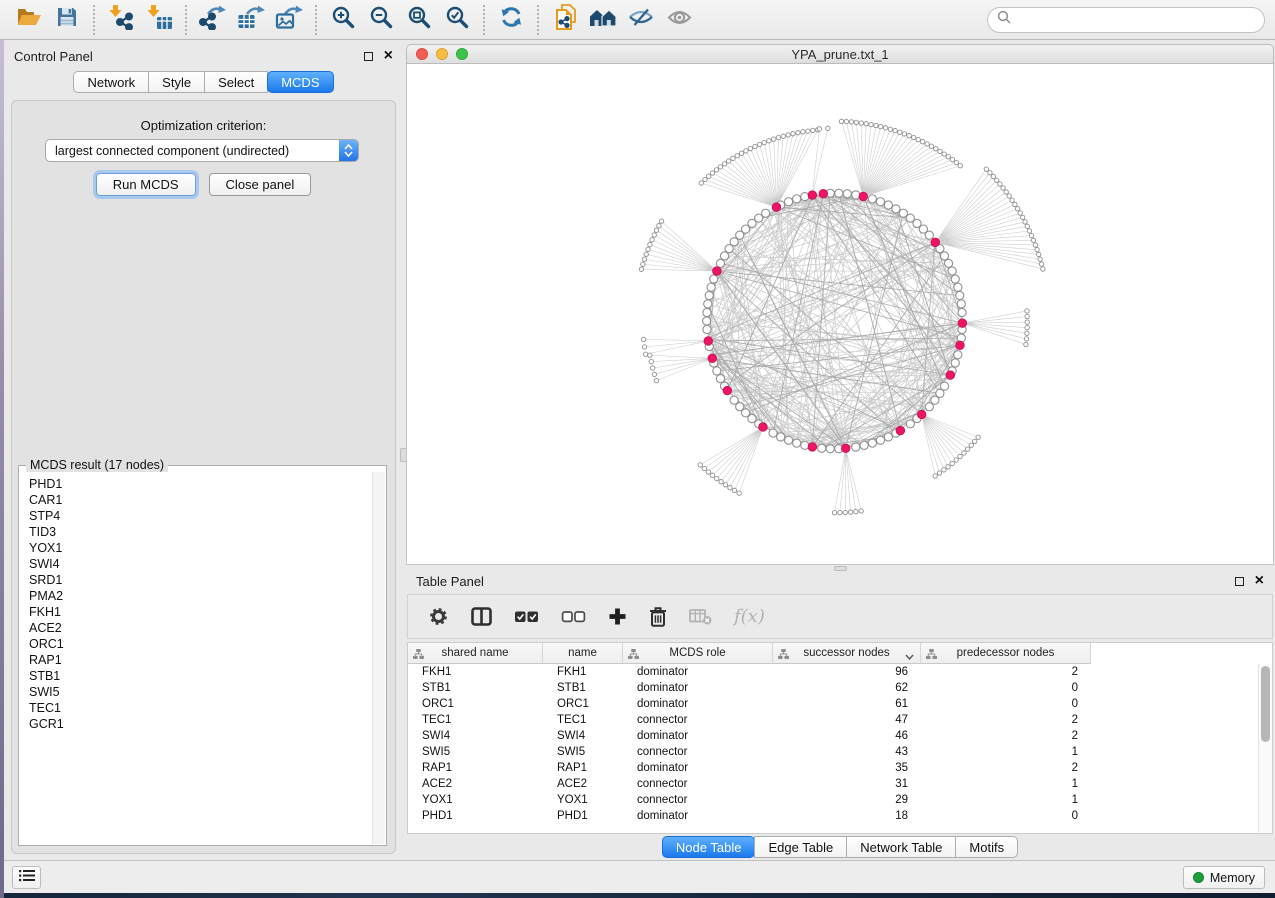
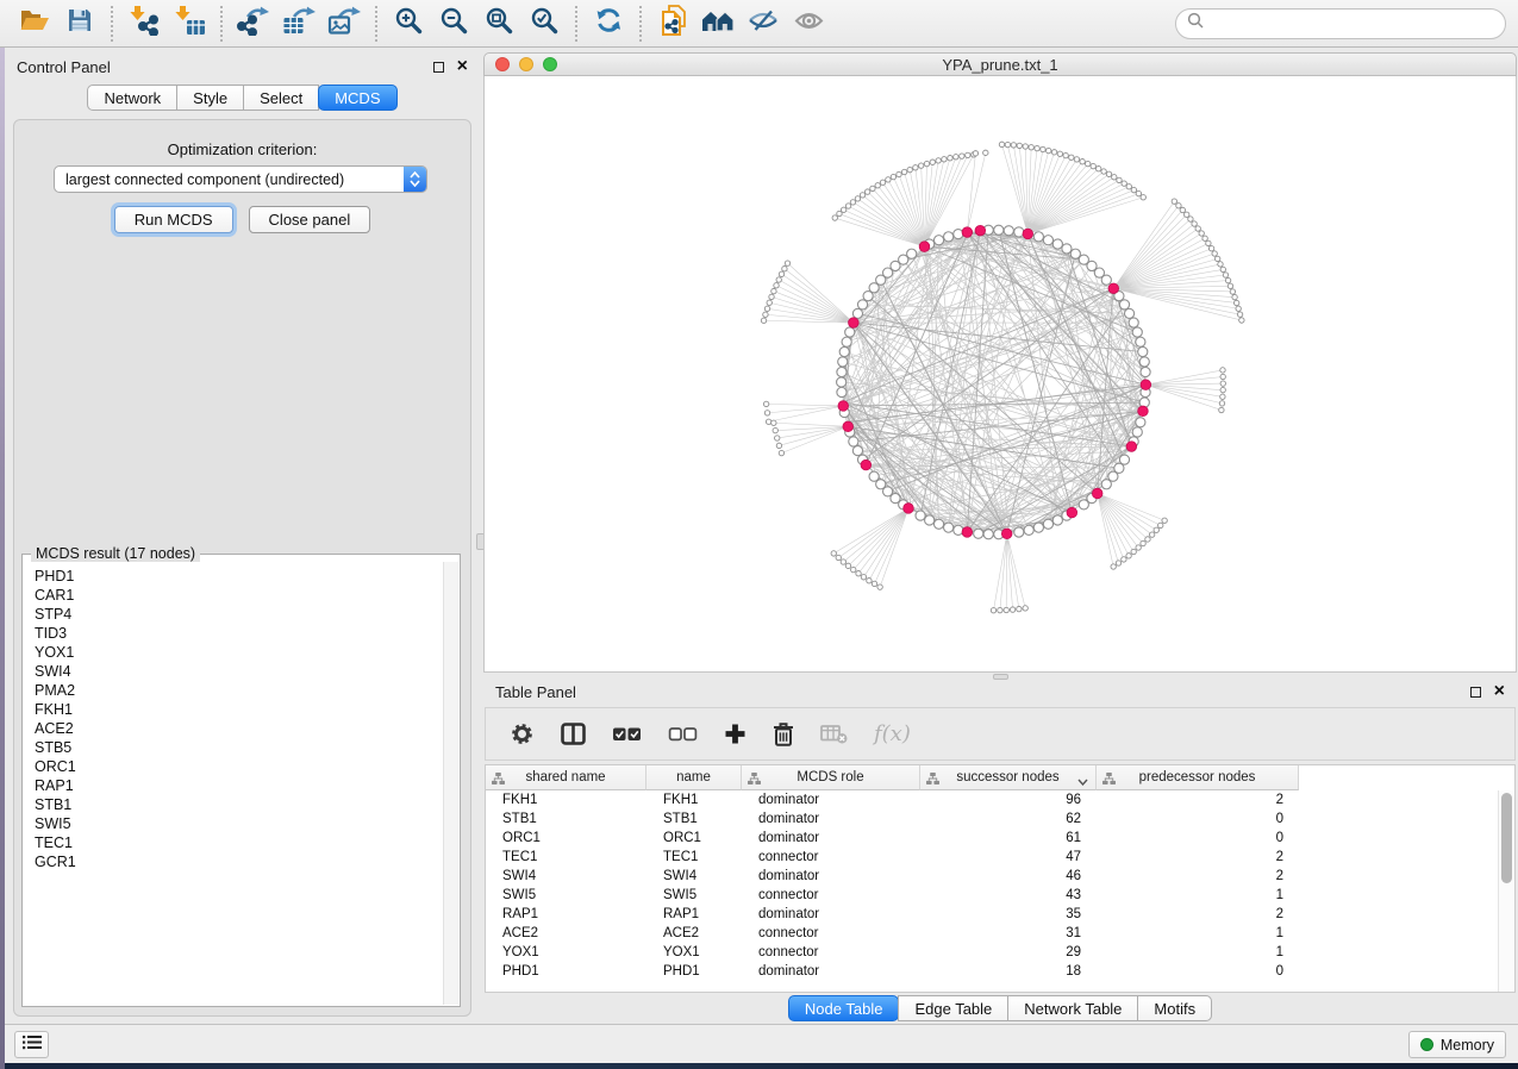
  Control Panel
  ×
  Network
  Style
  Select
  MCDS
  Optimization criterion:
  largest connected component (undirected)
  Run MCDS
  Close panel
  MCDS result (17 nodes)
  PHD1
  CAR1
  STP4
  TID3
  YOX1
  SWI4
- SRD1
  PMA2
  FKH1
  ACE2
+ STB5
  ORC1
  RAP1
  STB1
  SWI5
  TEC1
  GCR1
  YPA_prune.txt_1
  Table Panel
  ×
  f(x)
  shared name
  name
  MCDS role
  successor nodes
  predecessor nodes
  FKH1
  FKH1
  dominator
  96
  2
  STB1
  STB1
  dominator
  62
  0
  ORC1
  ORC1
  dominator
  61
  0
  TEC1
  TEC1
  connector
  47
  2
  SWI4
  SWI4
  dominator
  46
  2
  SWI5
  SWI5
  connector
  43
  1
  RAP1
  RAP1
  dominator
  35
  2
  ACE2
  ACE2
  connector
  31
  1
  YOX1
  YOX1
  connector
  29
  1
  PHD1
  PHD1
  dominator
  18
  0
  Node Table
  Edge Table
  Network Table
  Motifs
  Memory
